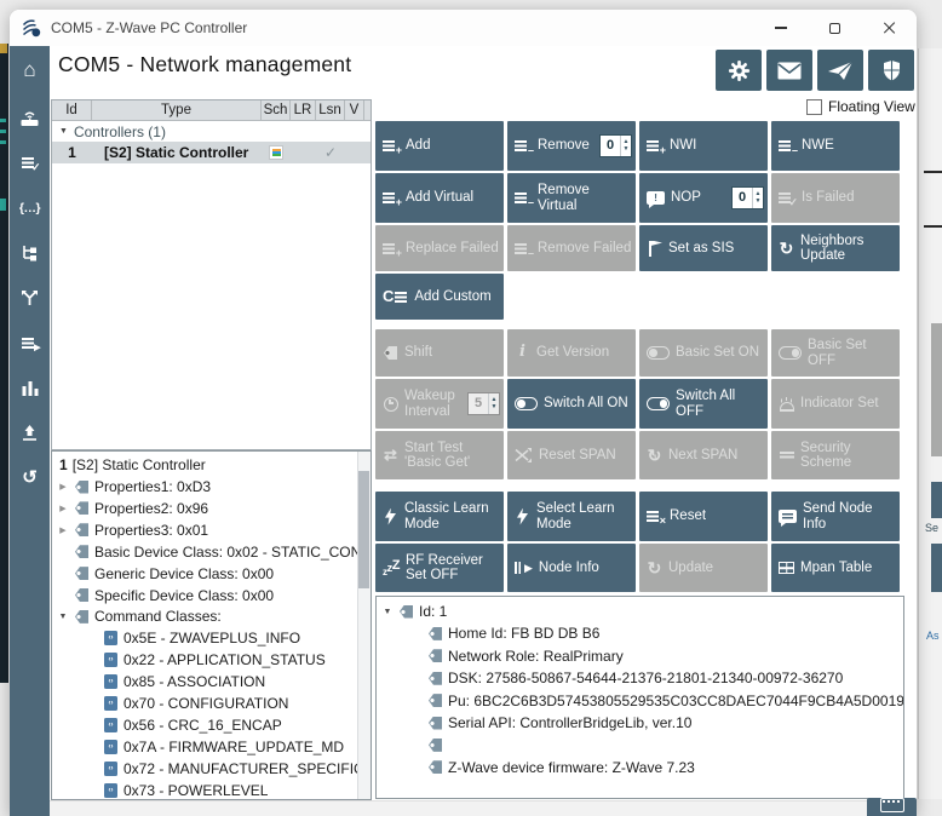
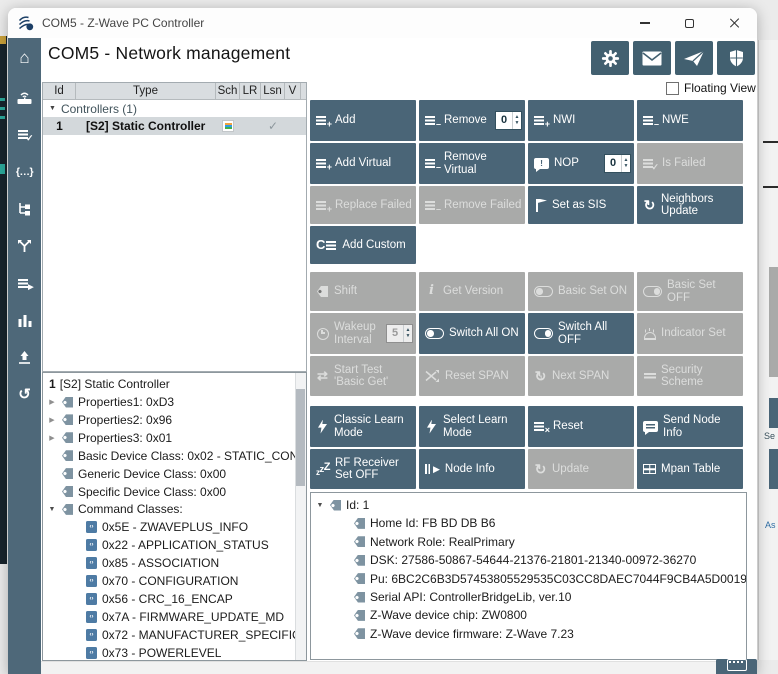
  Se
  As
  COM5 - Z-Wave PC Controller
  COM5 - Network management
  Floating View
  Id
  Type
  Sch
  LR
  Lsn
  V
  Controllers (1)
  1
  [S2] Static Controller
  ✓
  1
  [S2] Static Controller
  Properties1: 0xD3
  Properties2: 0x96
  Properties3: 0x01
  Basic Device Class: 0x02 - STATIC_CON
  Generic Device Class: 0x00
  Specific Device Class: 0x00
  Command Classes:
  0x5E - ZWAVEPLUS_INFO
  0x22 - APPLICATION_STATUS
  0x85 - ASSOCIATION
  0x70 - CONFIGURATION
  0x56 - CRC_16_ENCAP
  0x7A - FIRMWARE_UPDATE_MD
  0x72 - MANUFACTURER_SPECIFI
  0x73 - POWERLEVEL
  +
  Add
  –
  Remove
  0
  +
  NWI
  –
  NWE
  +
  Add Virtual
  –
  Remove Virtual
  !
  NOP
  0
  ✓
  Is Failed
  +
  Replace Failed
  –
  Remove Failed
  Set as SIS
  ↻
  Neighbors Update
  C
  Add Custom
  Shift
  i
  Get Version
  Basic Set ON
  Basic Set OFF
  Wakeup Interval
  5
  Switch All ON
  Switch All OFF
  Indicator Set
  ⇄
  Start Test 'Basic Get'
  Reset SPAN
  ↻
  Next SPAN
  Security Scheme
  Classic Learn Mode
  Select Learn Mode
  ×
  Reset
  Send Node Info
  z
  z
  Z
  RF Receiver Set OFF
  ▶
  Node Info
  ↻
  Update
  Mpan Table
  Id: 1
  Home Id: FB BD DB B6
  Network Role: RealPrimary
  DSK: 27586-50867-54644-21376-21801-21340-00972-36270
  Pu: 6BC2C6B3D57453805529535C03CC8DAEC7044F9CB4A5D0019
  Serial API: ControllerBridgeLib, ver.10
+ Z-Wave device chip: ZW0800
  Z-Wave device firmware: Z-Wave 7.23
  ⌂
  ✓
  {…}
  ↺
